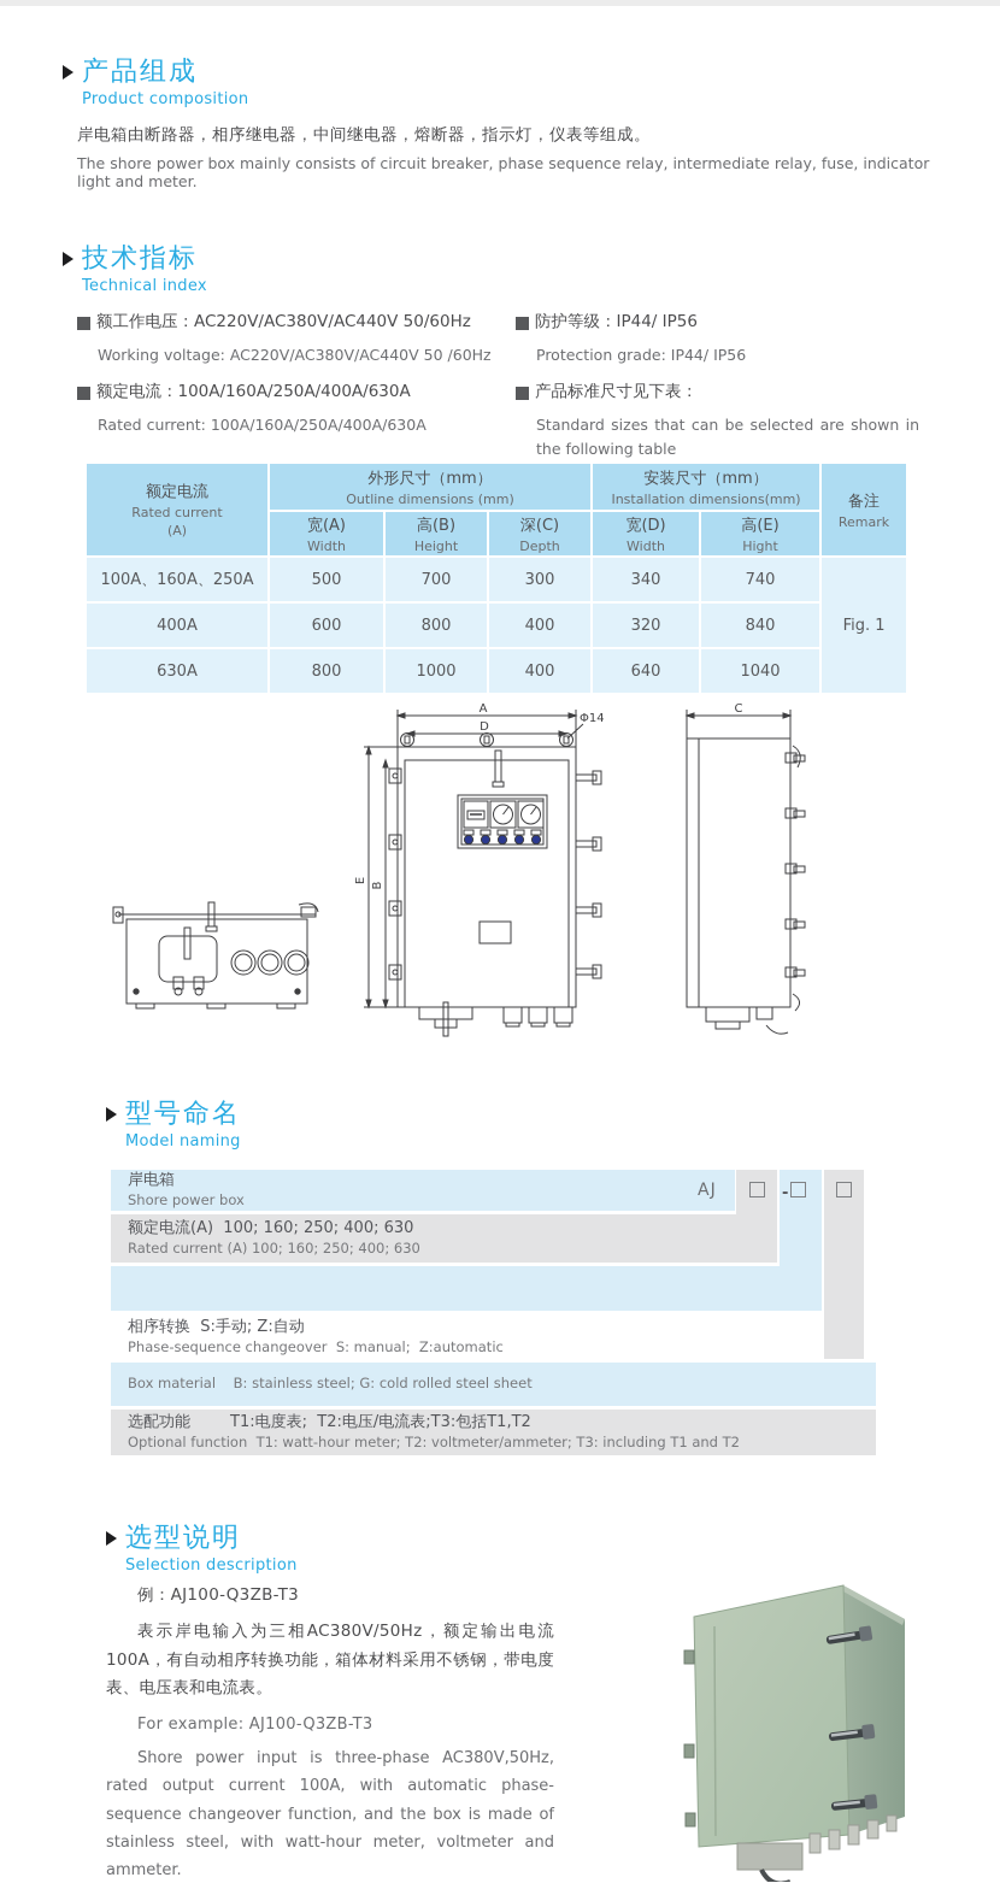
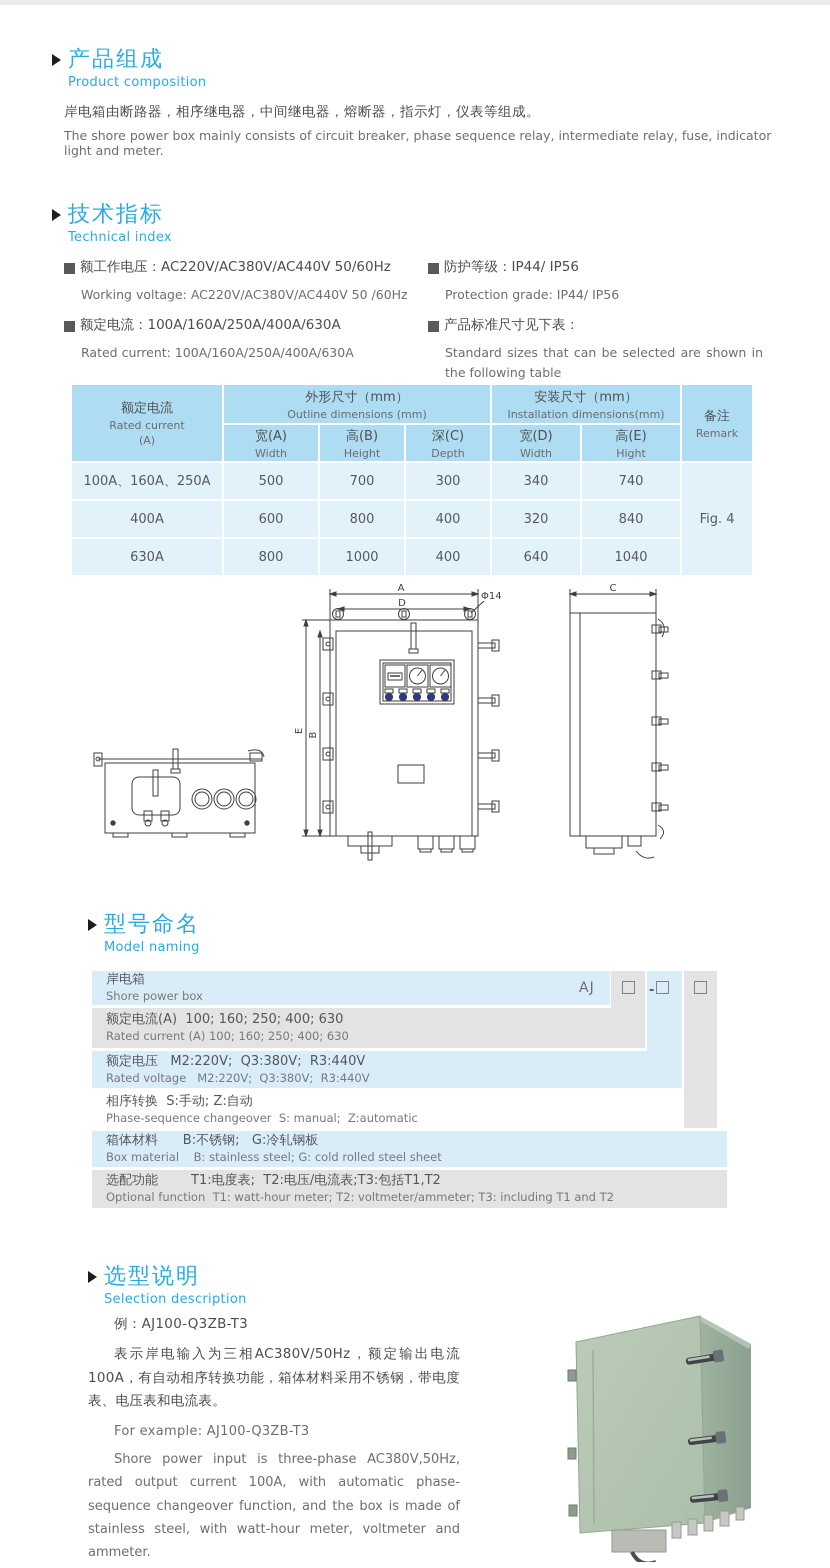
  产品组成
  Product composition
  岸电箱由断路器，相序继电器，中间继电器，熔断器，指示灯，仪表等组成。
  The shore power box mainly consists of circuit breaker, phase sequence relay, intermediate relay, fuse, indicator light and meter.
  技术指标
  Technical index
  额工作电压：AC220V/AC380V/AC440V 50/60Hz
  Working voltage: AC220V/AC380V/AC440V 50 /60Hz
  额定电流：100A/160A/250A/400A/630A
  Rated current: 100A/160A/250A/400A/630A
  防护等级：IP44/ IP56
  Protection grade: IP44/ IP56
  产品标准尺寸见下表：
  Standard sizes that can be selected are shown in the following table
  额定电流 Rated current (A)	外形尺寸（mm） Outline dimensions (mm)	安装尺寸（mm） Installation dimensions(mm)	备注 Remark
  宽(A)Width	高(B)Height	深(C)Depth	宽(D)Width	高(E)Hight
- 100A、160A、250A	500	700	300	340	740	Fig. 1
+ 100A、160A、250A	500	700	300	340	740	Fig. 4
  400A	600	800	400	320	840
  630A	800	1000	400	640	1040
  A
  D
  Φ14
  C
  型号命名
  Model naming
  岸电箱
  Shore power box
  额定电流(A) 100; 160; 250; 400; 630
  Rated current (A) 100; 160; 250; 400; 630
+ 额定电压 M2:220V; Q3:380V; R3:440V
+ Rated voltage M2:220V; Q3:380V; R3:440V
  相序转换 S:手动; Z:自动
  Phase-sequence changeover S: manual; Z:automatic
+ 箱体材料 B:不锈钢; G:冷轧钢板
  Box material B: stainless steel; G: cold rolled steel sheet
  选配功能 T1:电度表; T2:电压/电流表;T3:包括T1,T2
  Optional function T1: watt-hour meter; T2: voltmeter/ammeter; T3: including T1 and T2
  AJ
  -
  选型说明
  Selection description
  例：AJ100-Q3ZB-T3
  表示岸电输入为三相AC380V/50Hz，额定输出电流100A，有自动相序转换功能，箱体材料采用不锈钢，带电度表、电压表和电流表。
  For example: AJ100-Q3ZB-T3
  Shore power input is three-phase AC380V,50Hz, rated output current 100A, with automatic phase-sequence changeover function, and the box is made of stainless steel, with watt-hour meter, voltmeter and ammeter.
